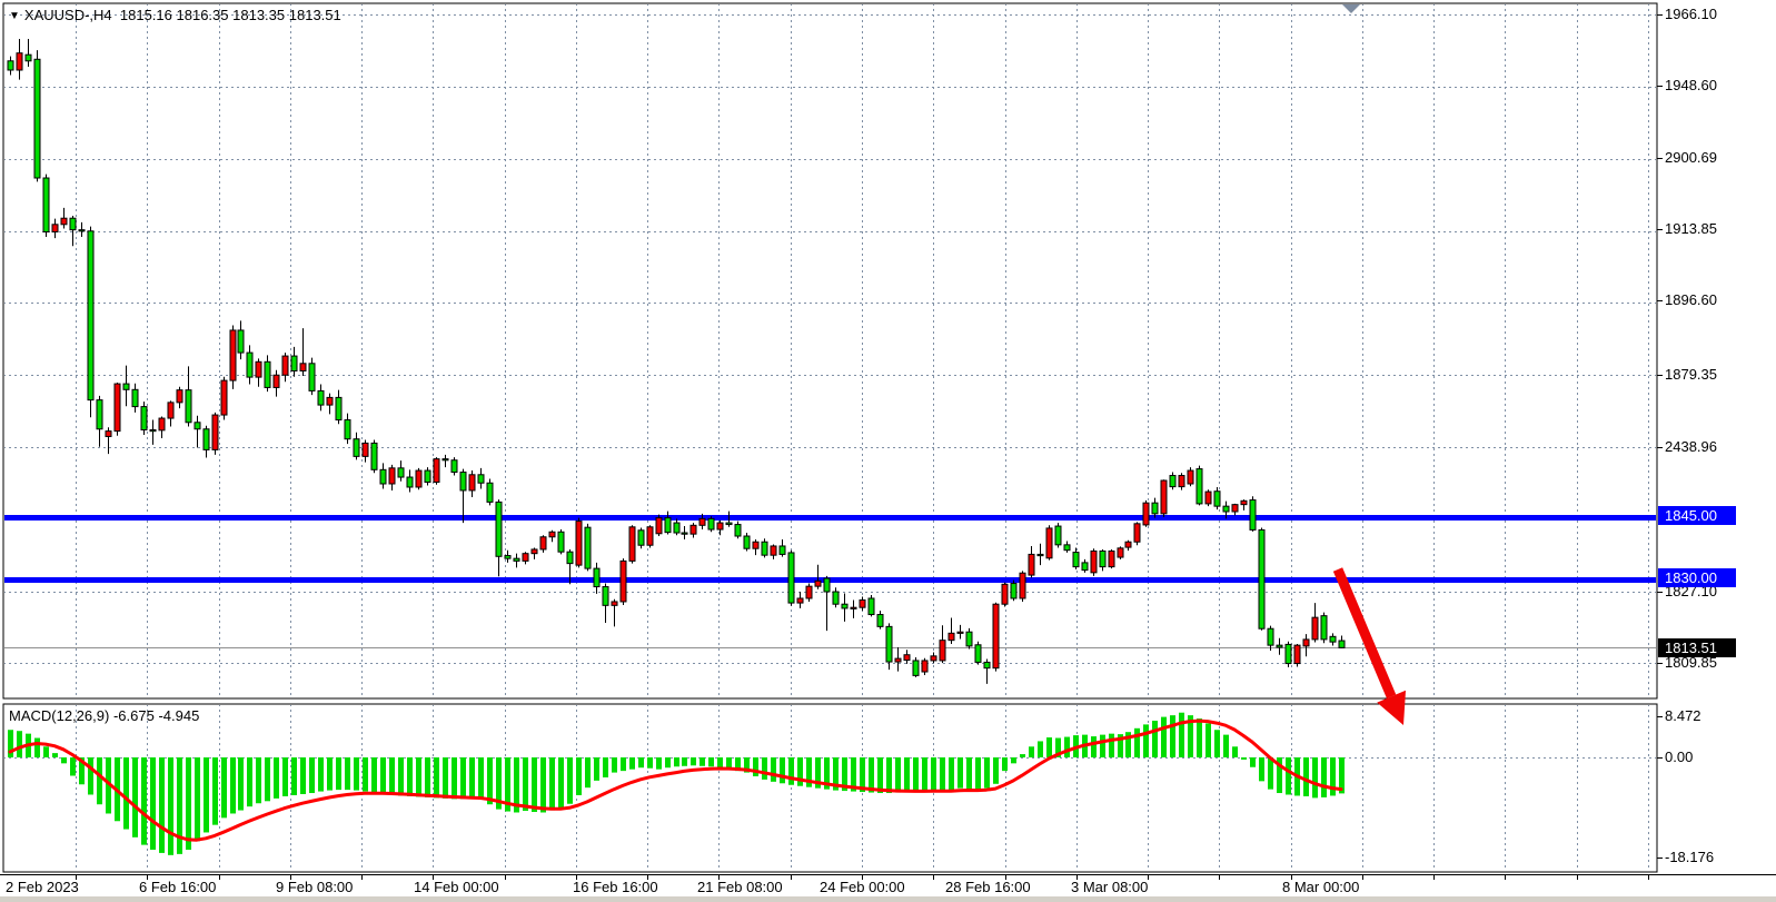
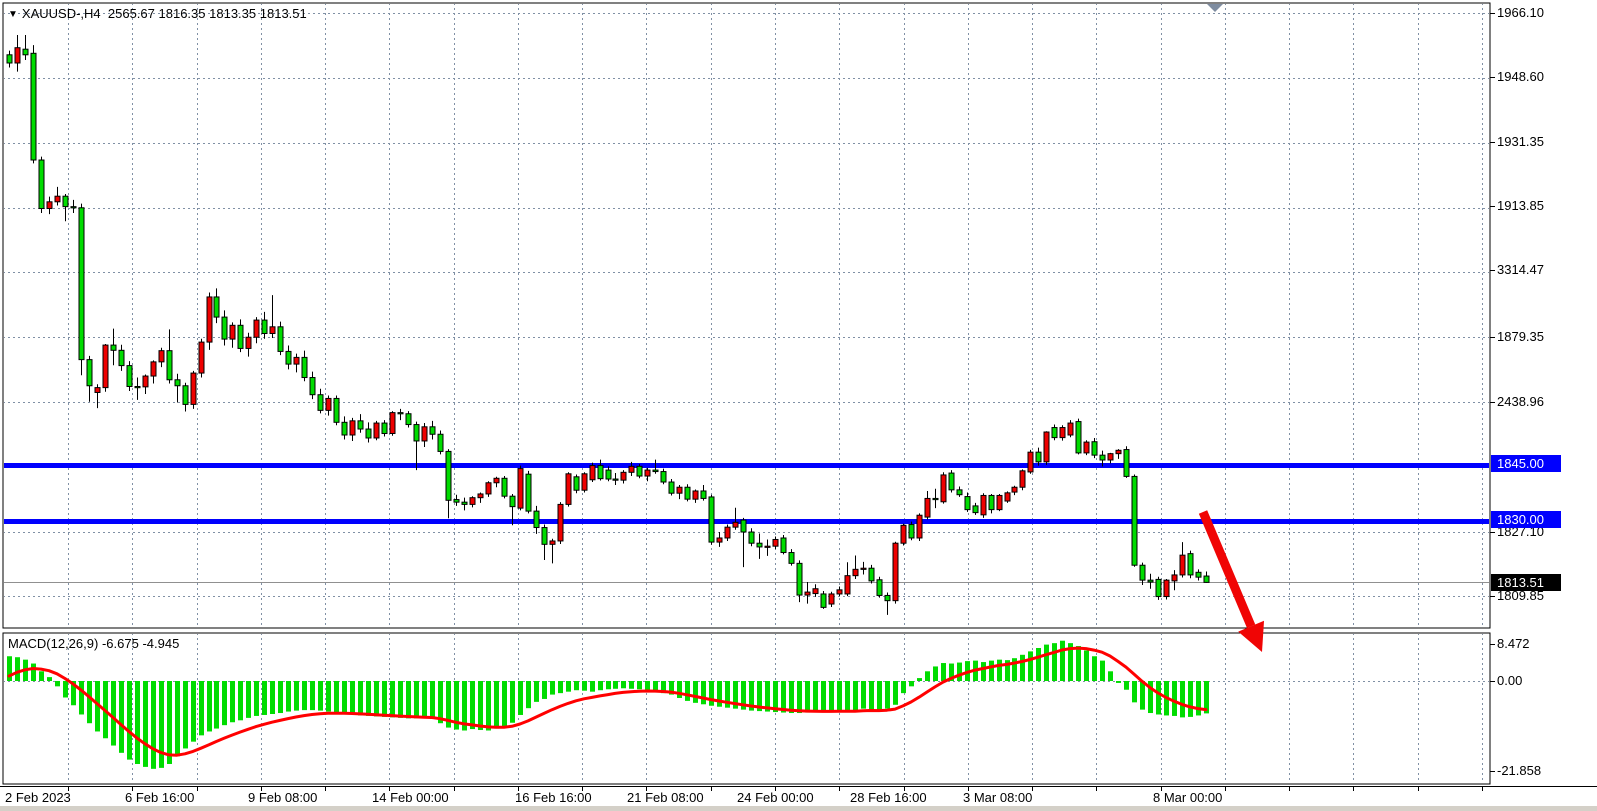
- ▼ XAUUSD-,H4 1815.16 1816.35 1813.35 1813.51
+ ▼ XAUUSD-,H4 2565.67 1816.35 1813.35 1813.51
  MACD(12,26,9) -6.675 -4.945
  1966.10
  1948.60
- 2900.69
+ 1931.35
  1913.85
- 1896.60
+ 3314.47
  1879.35
  2438.96
  1827.10
  1809.85
  8.472
  0.00
- -18.176
+ -21.858
  2 Feb 2023
  6 Feb 16:00
  9 Feb 08:00
  14 Feb 00:00
  16 Feb 16:00
  21 Feb 08:00
  24 Feb 00:00
  28 Feb 16:00
  3 Mar 08:00
  8 Mar 00:00
  1845.00
  1830.00
  1813.51
